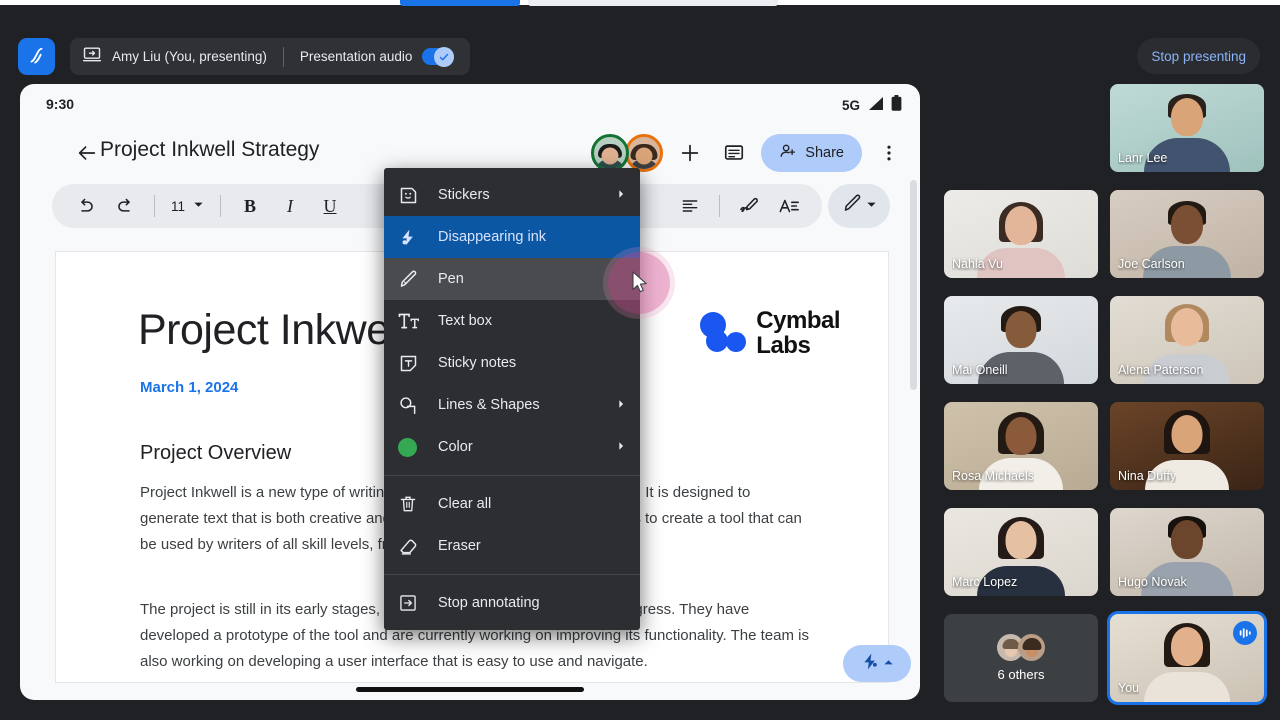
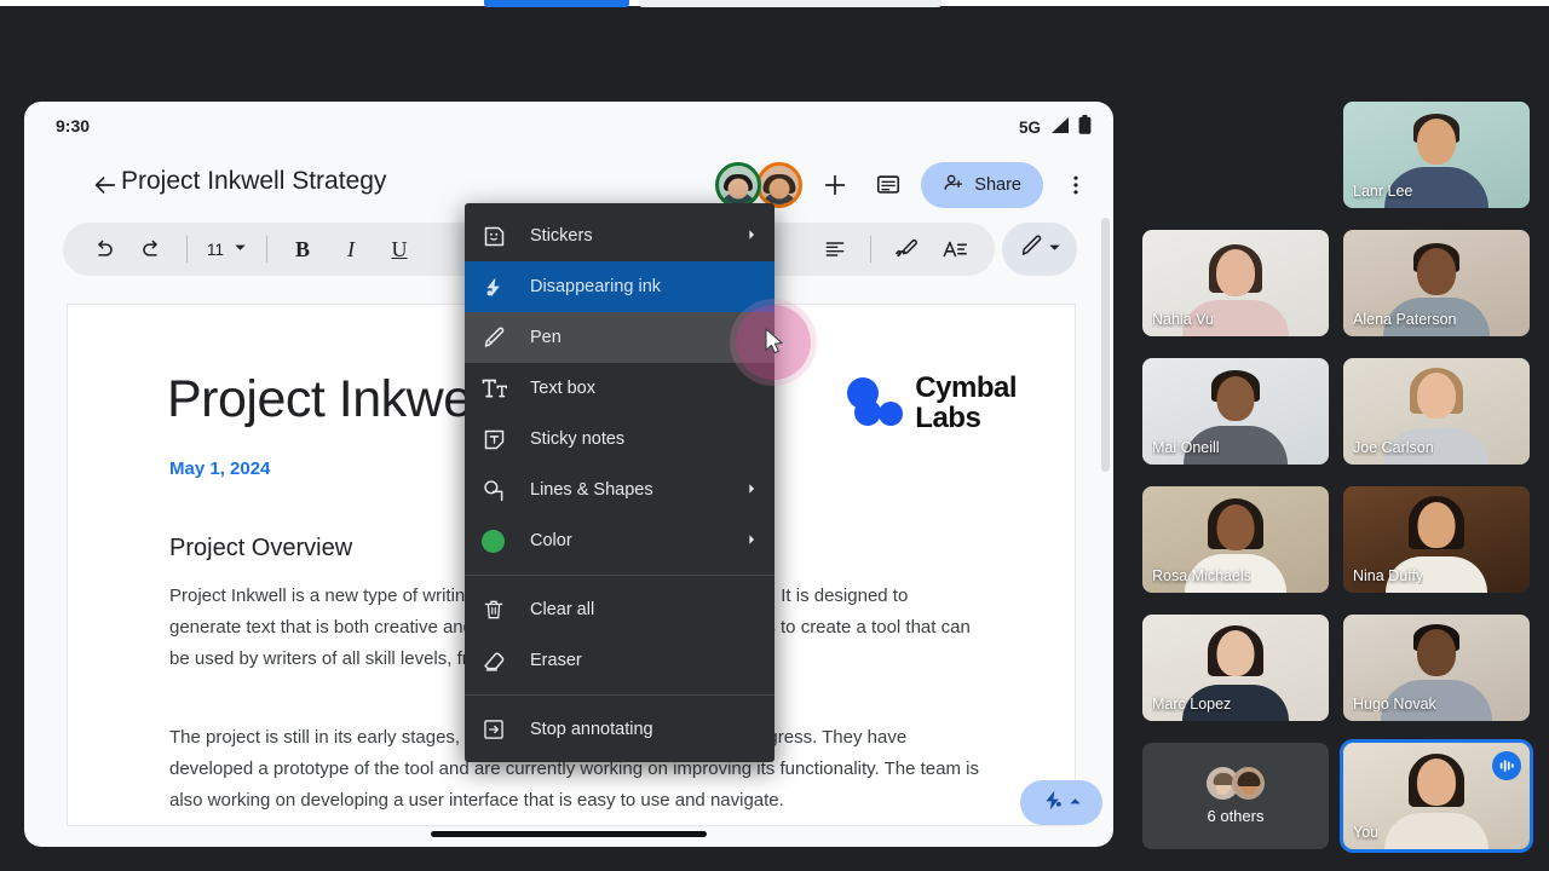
- Amy Liu (You, presenting)
- Presentation audio
- Stop presenting
  9:30
  5G
  Project Inkwell Strategy
  Share
  11
  B
  I
  U
- March 1, 2024
+ May 1, 2024
  Project Overview
  The project is still in its early stages,ress. They have developed a prototype of the tool and are currently working on improving its functionality. The team is also working on developing a user interface that is easy to use and navigate.
  Cymbal
  Labs
  Stickers
  Disappearing ink
  Pen
  Text box
  Sticky notes
  Lines & Shapes
  Color
  Clear all
  Eraser
  Stop annotating
  Lanr Lee
  Nahla Vu
- Joe Carlson
+ Alena Paterson
  Mai Oneill
- Alena Paterson
+ Joe Carlson
  Rosa Michaels
  Nina Duffy
  Marc Lopez
  Hugo Novak
  6 others
  You
